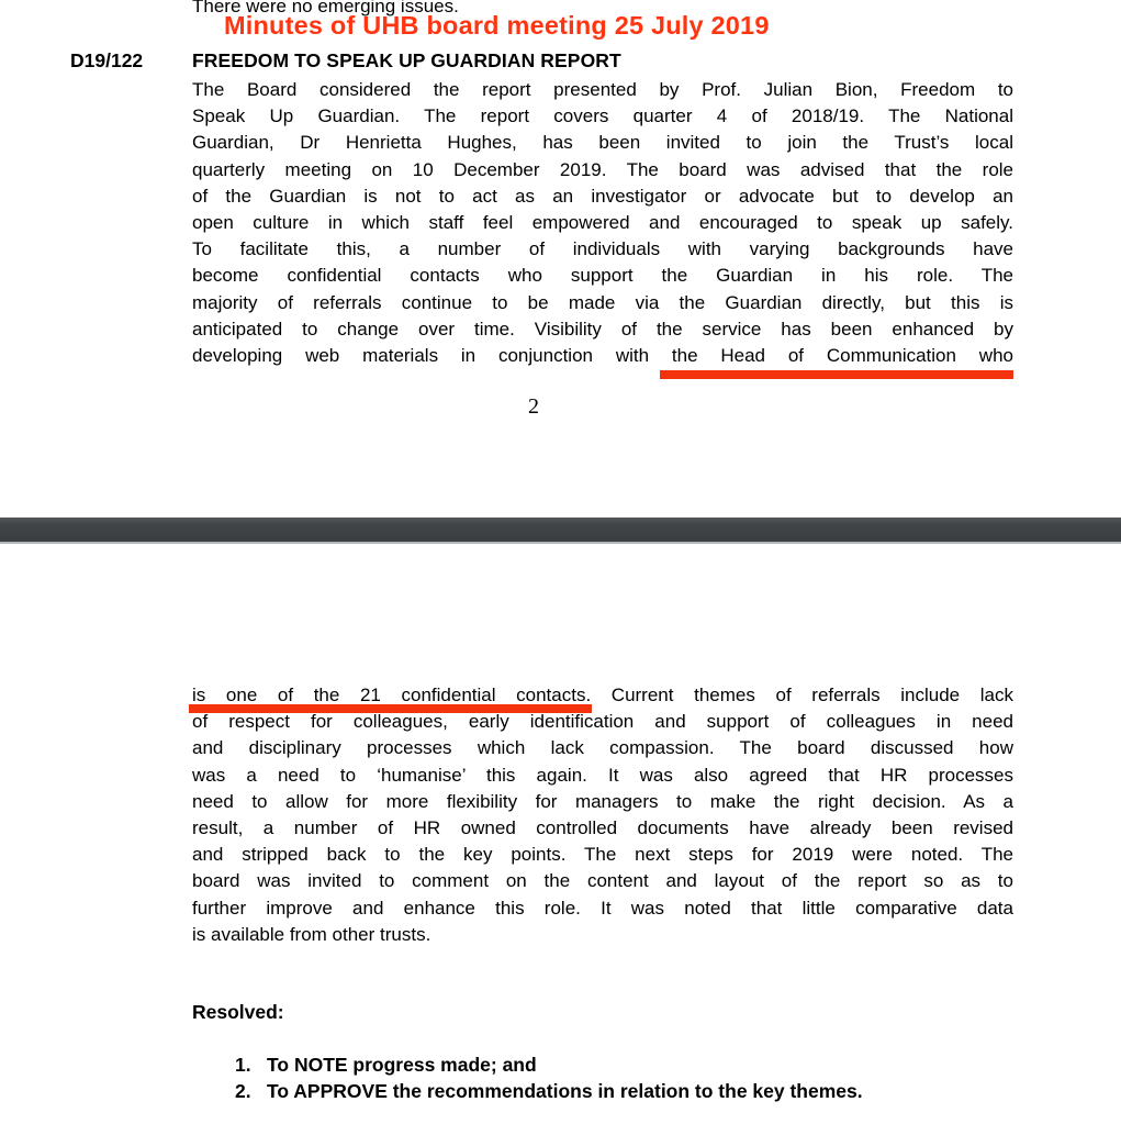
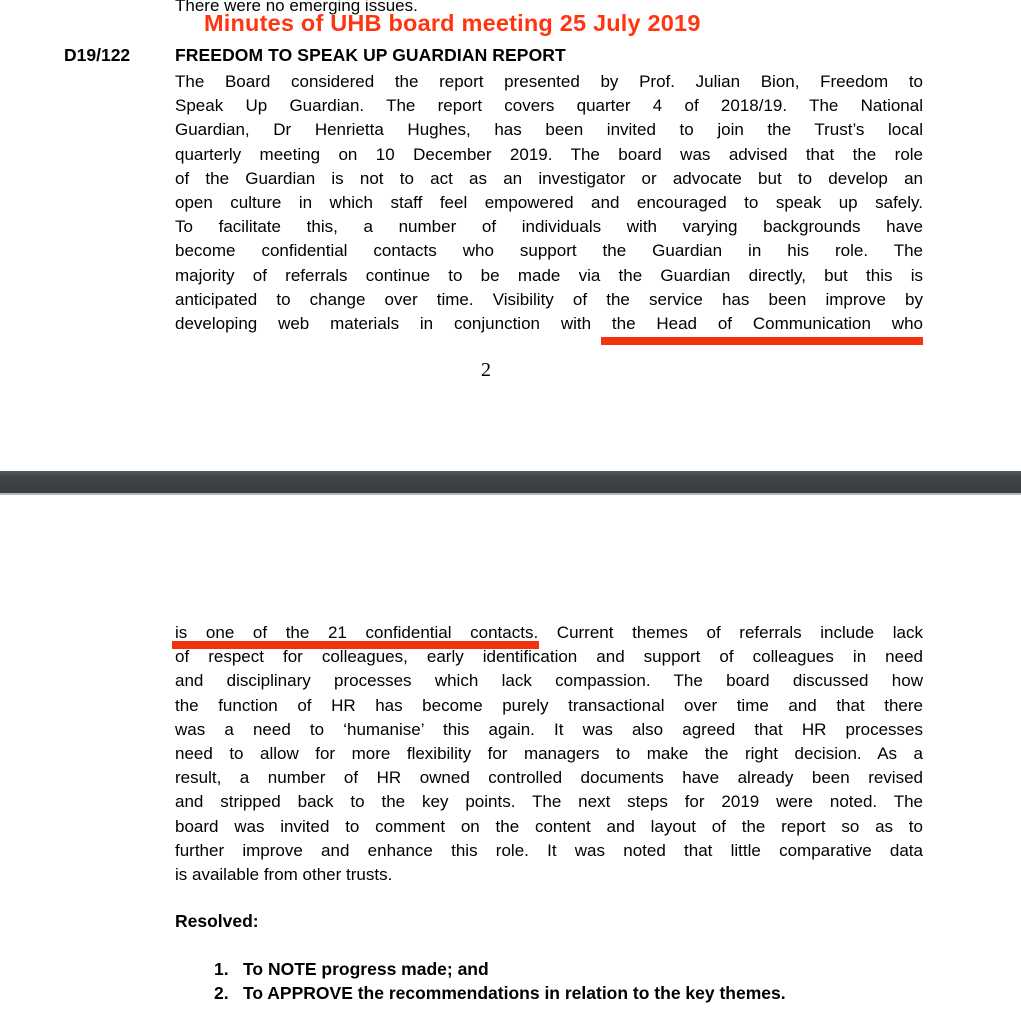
  There were no emerging issues.
  Minutes of UHB board meeting 25 July 2019
  D19/122
  FREEDOM TO SPEAK UP GUARDIAN REPORT
  The Board considered the report presented by Prof. Julian Bion, Freedom to
  Speak Up Guardian. The report covers quarter 4 of 2018/19. The National
  Guardian, Dr Henrietta Hughes, has been invited to join the Trust’s local
  quarterly meeting on 10 December 2019. The board was advised that the role
  of the Guardian is not to act as an investigator or advocate but to develop an
  open culture in which staff feel empowered and encouraged to speak up safely.
  To facilitate this, a number of individuals with varying backgrounds have
  become confidential contacts who support the Guardian in his role. The
  majority of referrals continue to be made via the Guardian directly, but this is
- anticipated to change over time. Visibility of the service has been enhanced by
+ anticipated to change over time. Visibility of the service has been improve by
  developing web materials in conjunction with the Head of Communication who
  2
  is one of the 21 confidential contacts. Current themes of referrals include lack
  of respect for colleagues, early identification and support of colleagues in need
  and disciplinary processes which lack compassion. The board discussed how
+ the function of HR has become purely transactional over time and that there
  was a need to ‘humanise’ this again. It was also agreed that HR processes
  need to allow for more flexibility for managers to make the right decision. As a
  result, a number of HR owned controlled documents have already been revised
  and stripped back to the key points. The next steps for 2019 were noted. The
  board was invited to comment on the content and layout of the report so as to
  further improve and enhance this role. It was noted that little comparative data
  is available from other trusts.
  Resolved:
  1.
  To NOTE progress made; and
  2.
  To APPROVE the recommendations in relation to the key themes.
